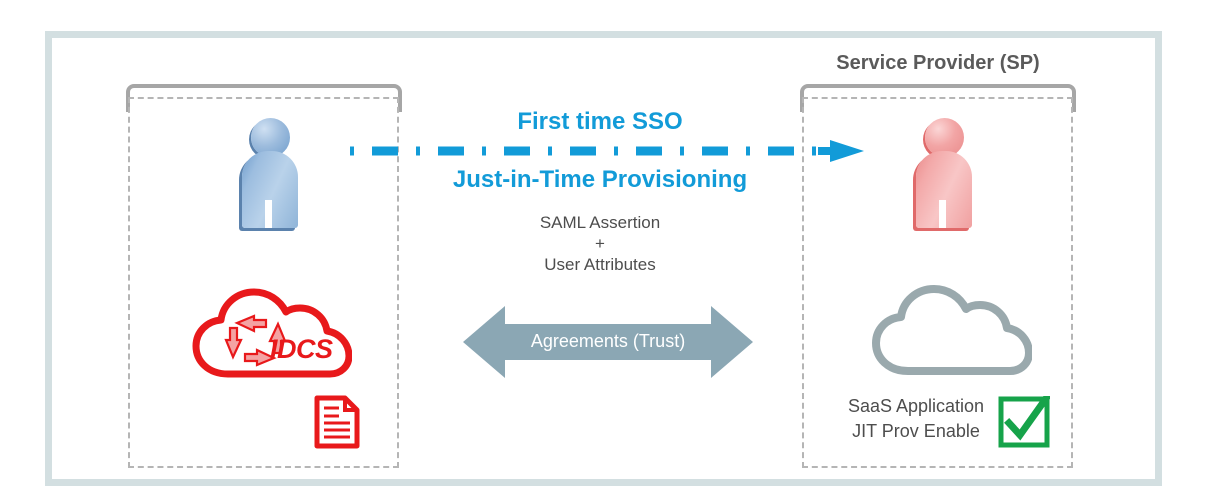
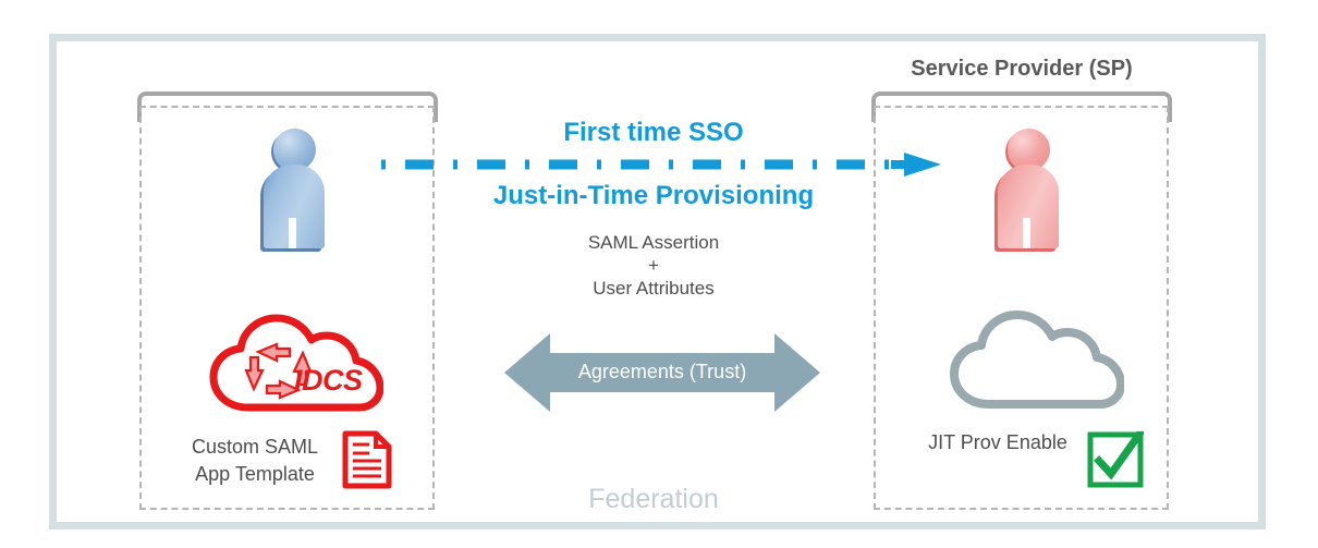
  IDCS
+ Custom SAML
+ App Template
  Service Provider (SP)
- SaaS Application
  JIT Prov Enable
  First time SSO
  Just-in-Time Provisioning
  SAML Assertion
  +
  User Attributes
  Agreements (Trust)
+ Federation
